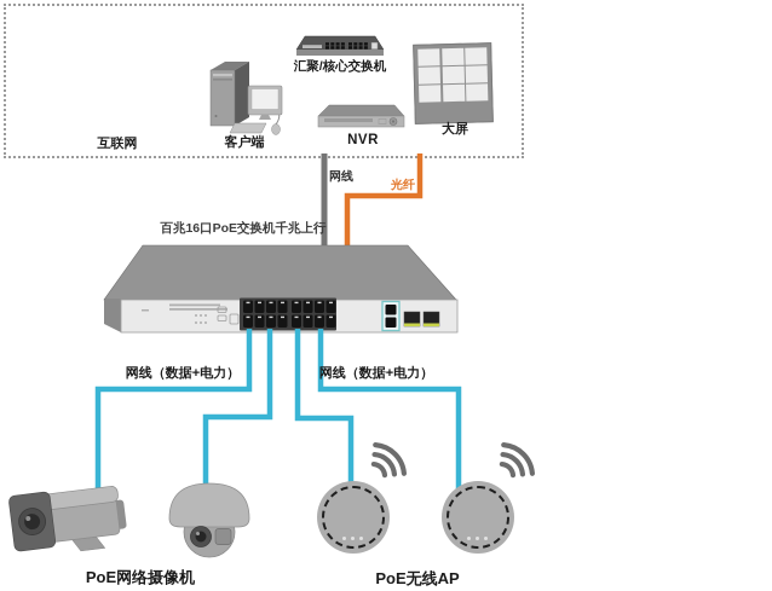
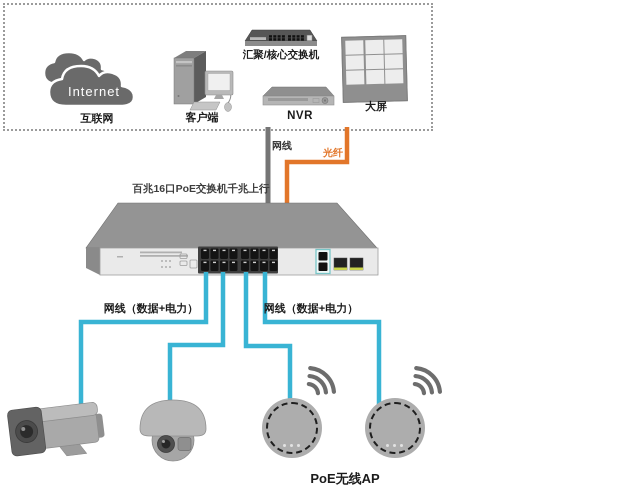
+ Internet
  互联网
  客户端
  汇聚/核心交换机
  NVR
  大屏
  网线
  光纤
  百兆16口PoE交换机千兆上行
  网线（数据+电力）
  网线（数据+电力）
- PoE网络摄像机
  PoE无线AP
